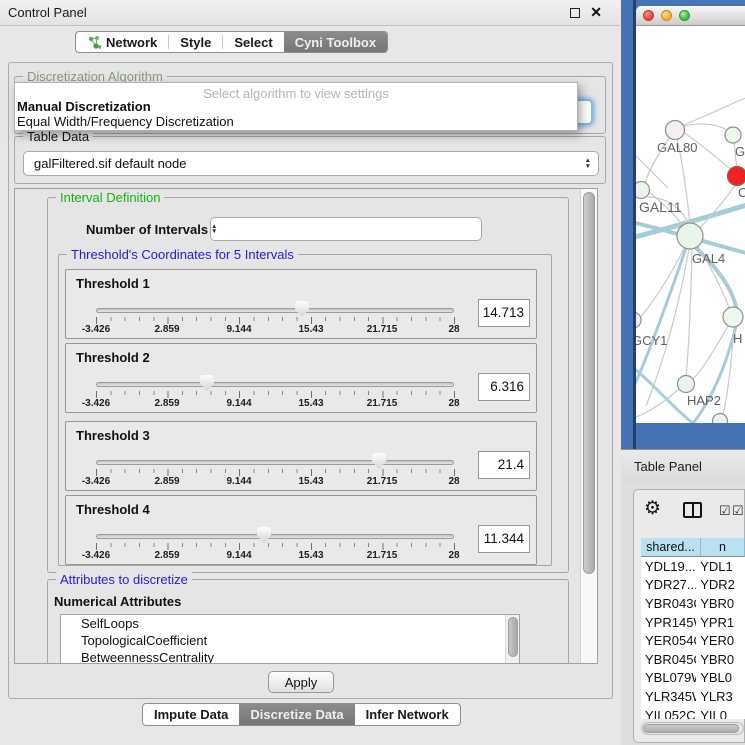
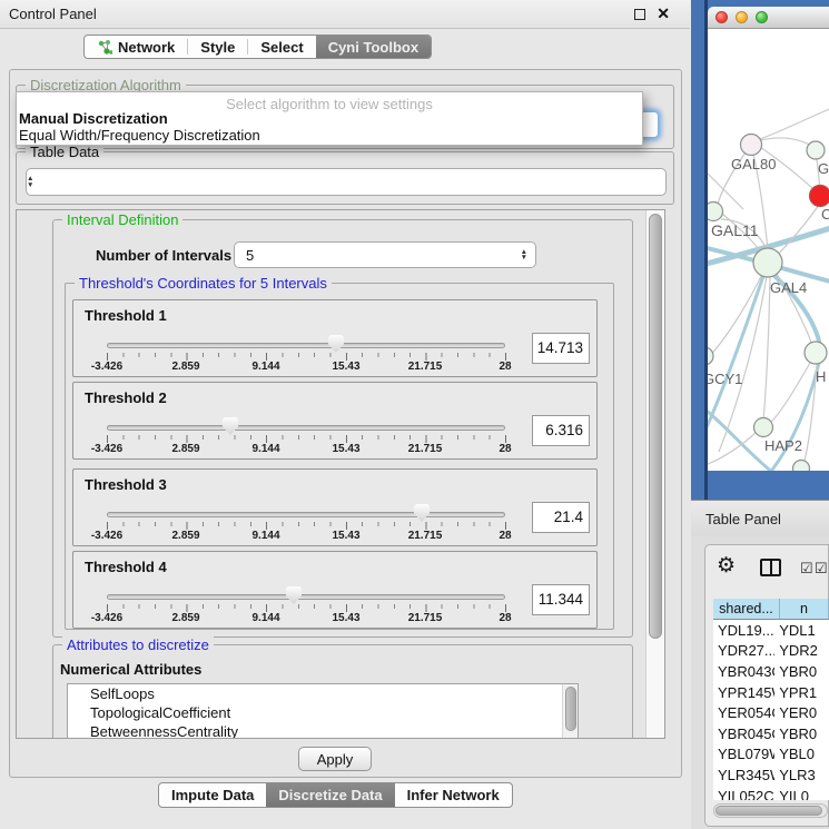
  Control Panel
  ✕
  Network
  Style
  Select
  Cyni Toolbox
  Discretization Algorithm
  Table Data
- galFiltered.sif default node
  Select algorithm to view settings
  Manual Discretization
  Equal Width/Frequency Discretization
  Interval Definition
  Number of Intervals
+ 5
  Threshold's Coordinates for 5 Intervals
  Threshold 1
  -3.426
  2.859
  9.144
  15.43
  21.715
  28
  14.713
  Threshold 2
  -3.426
  2.859
  9.144
  15.43
  21.715
  28
  6.316
  Threshold 3
  -3.426
  2.859
  9.144
  15.43
  21.715
  28
  21.4
  Threshold 4
  -3.426
  2.859
  9.144
  15.43
  21.715
  28
  11.344
  Attributes to discretize
  Numerical Attributes
  SelfLoops
  TopologicalCoefficient
  BetweennessCentrality
  Apply
  Impute Data
  Discretize Data
  Infer Network
  GAL80
  C
  GAL11
  GAL4
  GCY1
  H
  HAP2
  Table Panel
  ⚙
  ☑
  ☑
  shared...
  n
  YDL19...
  YDL1
  YDR27...
  YDR2
  YBR043
  YBR0
  YPR145
  YPR1
  YER054
  YER0
  YBR045
  YBR0
  YBL079
  YBL0
  YLR345
  YLR3
  YIL052C
  YIL0
